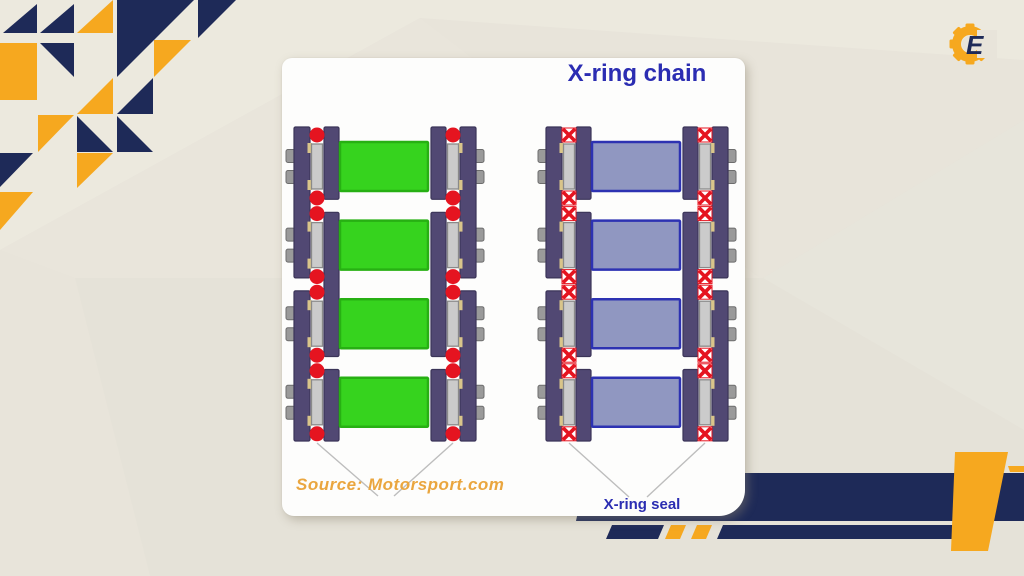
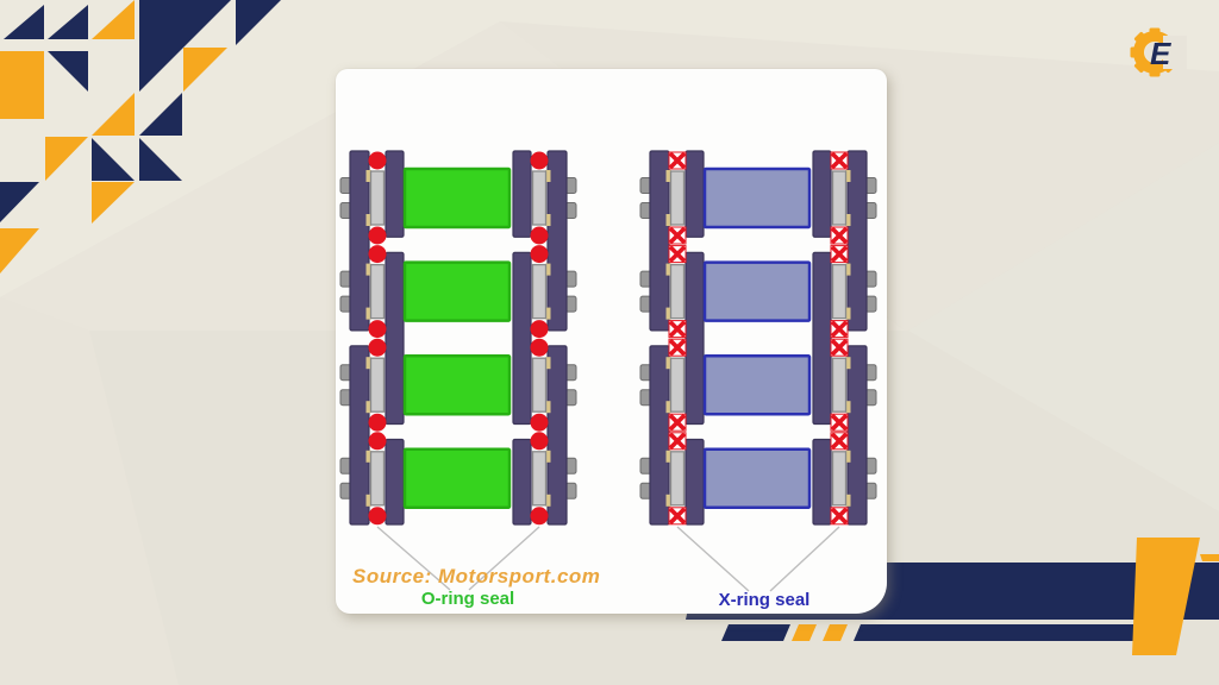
  E
- X-ring chain
  Source: Motorsport.com
+ O-ring seal
  X-ring seal
